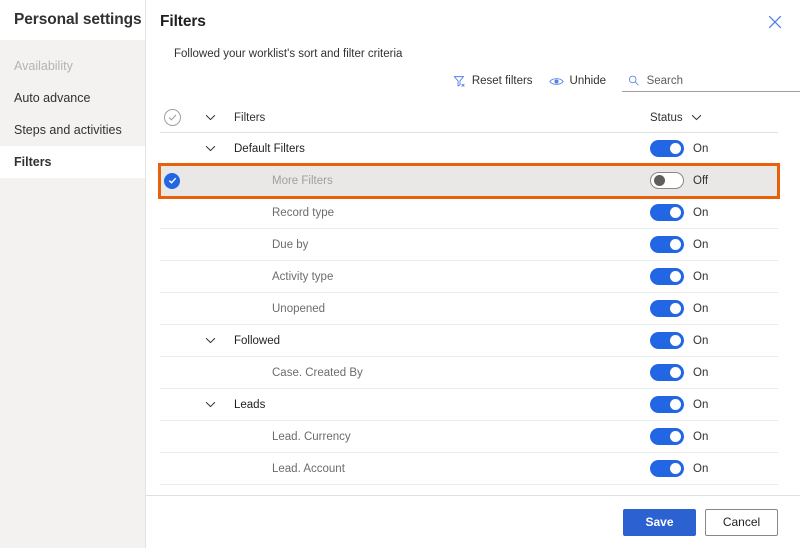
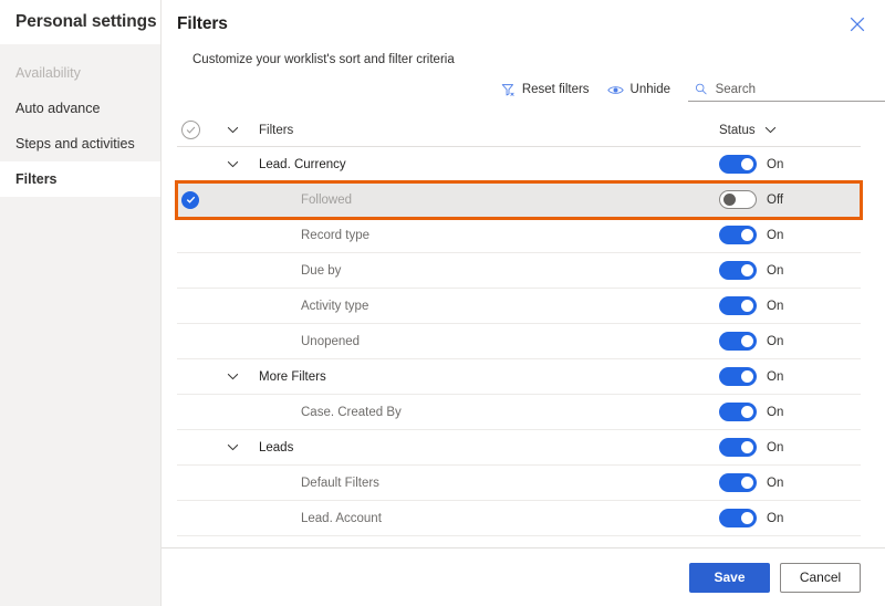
  Personal settings
  Availability
  Auto advance
  Steps and activities
  Filters
  Filters
- Followed your worklist's sort and filter criteria
+ Customize your worklist's sort and filter criteria
  Reset filters
  Unhide
  Search
  Filters
  Status
- Default Filters
+ Lead. Currency
  On
- More Filters
+ Followed
  Off
  Record type
  On
  Due by
  On
  Activity type
  On
  Unopened
  On
- Followed
+ More Filters
  On
  Case. Created By
  On
  Leads
  On
- Lead. Currency
+ Default Filters
  On
  Lead. Account
  On
  Save
  Cancel
